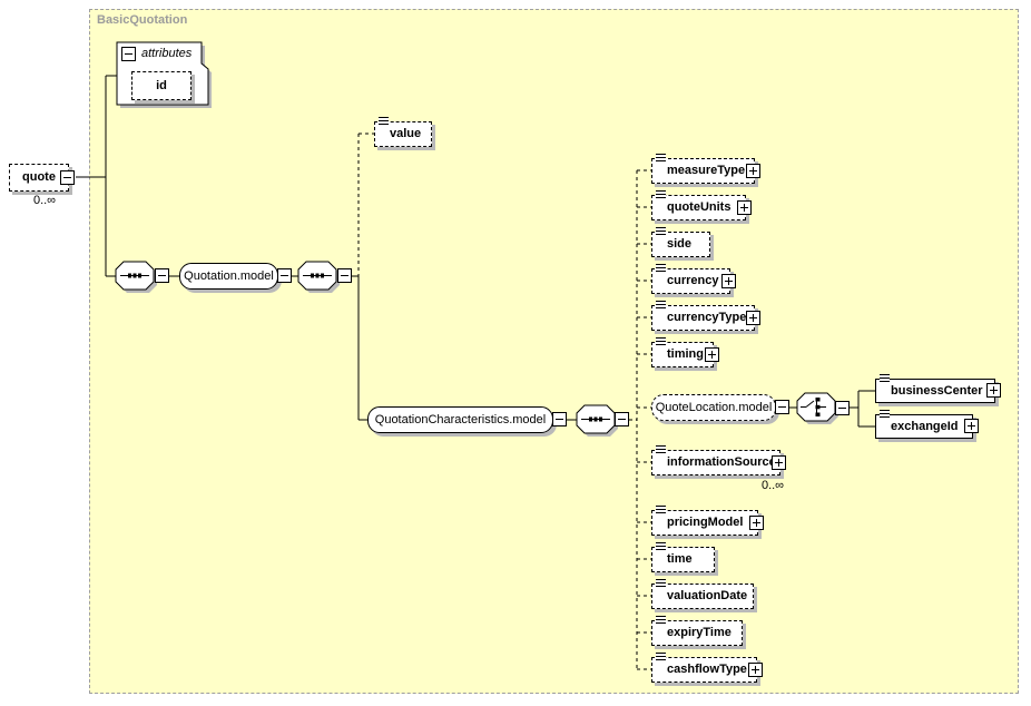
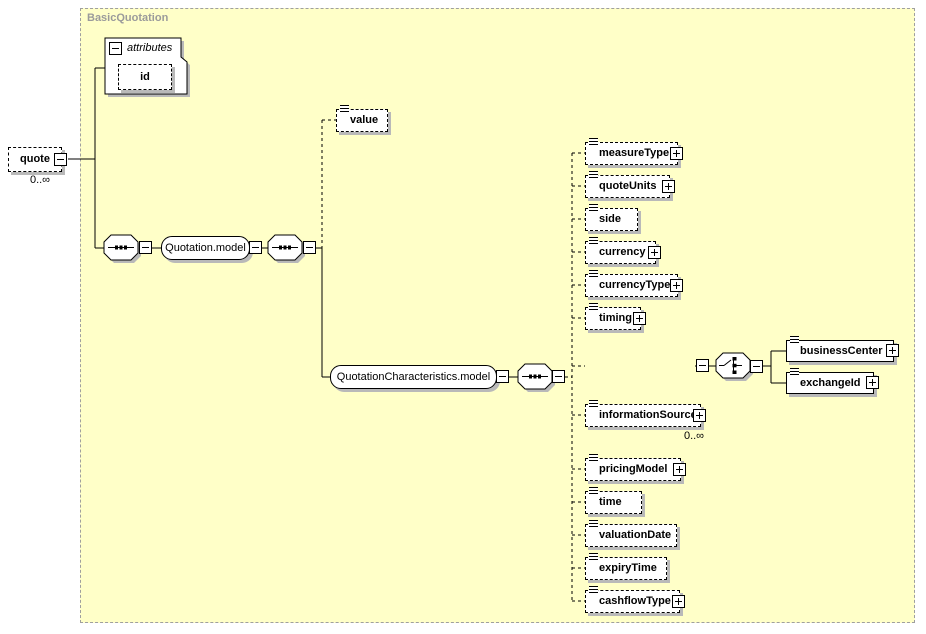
  BasicQuotation
  quote
  0..∞
  attributes
  id
  Quotation.model
  value
  QuotationCharacteristics.model
  measureType
  quoteUnits
  side
  currency
  currencyType
  timing
- QuoteLocation.model
  businessCenter
  exchangeId
  informationSourc
  0..∞
  pricingModel
  time
  valuationDate
  expiryTime
  cashflowType
